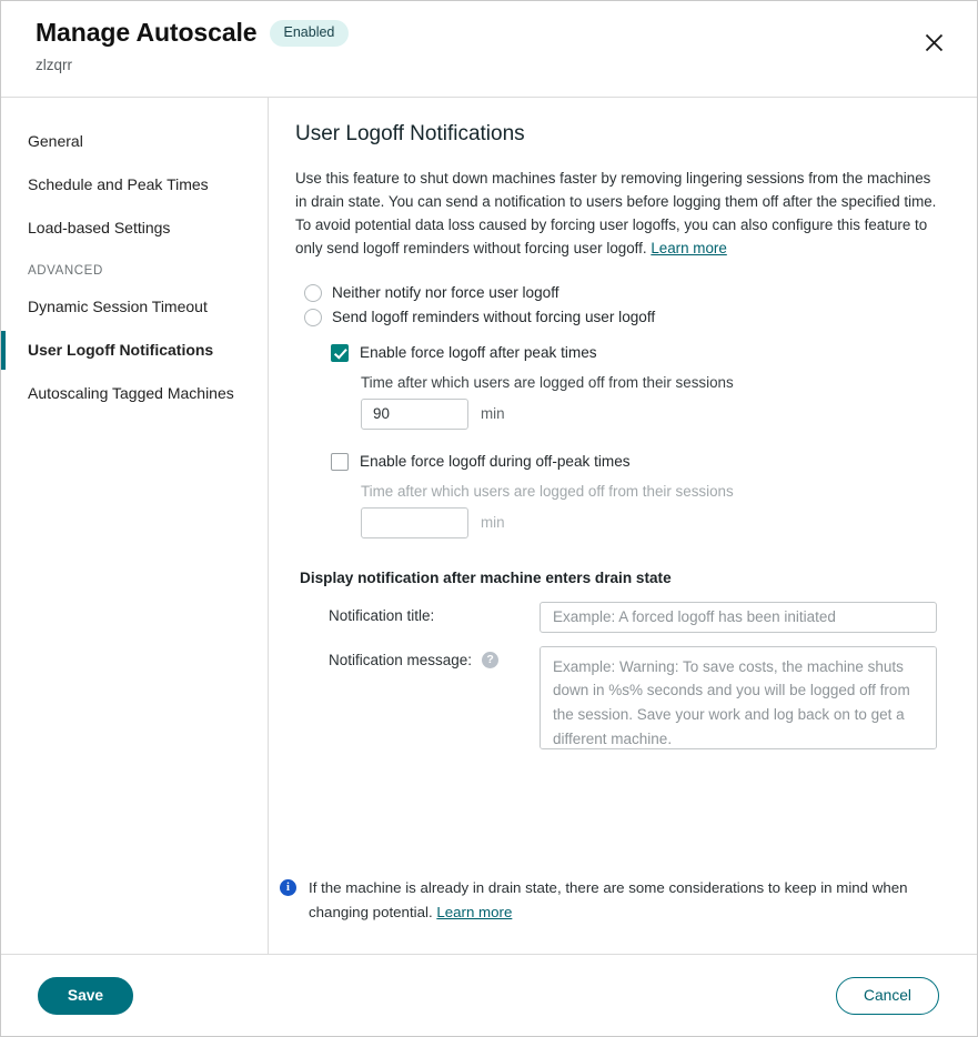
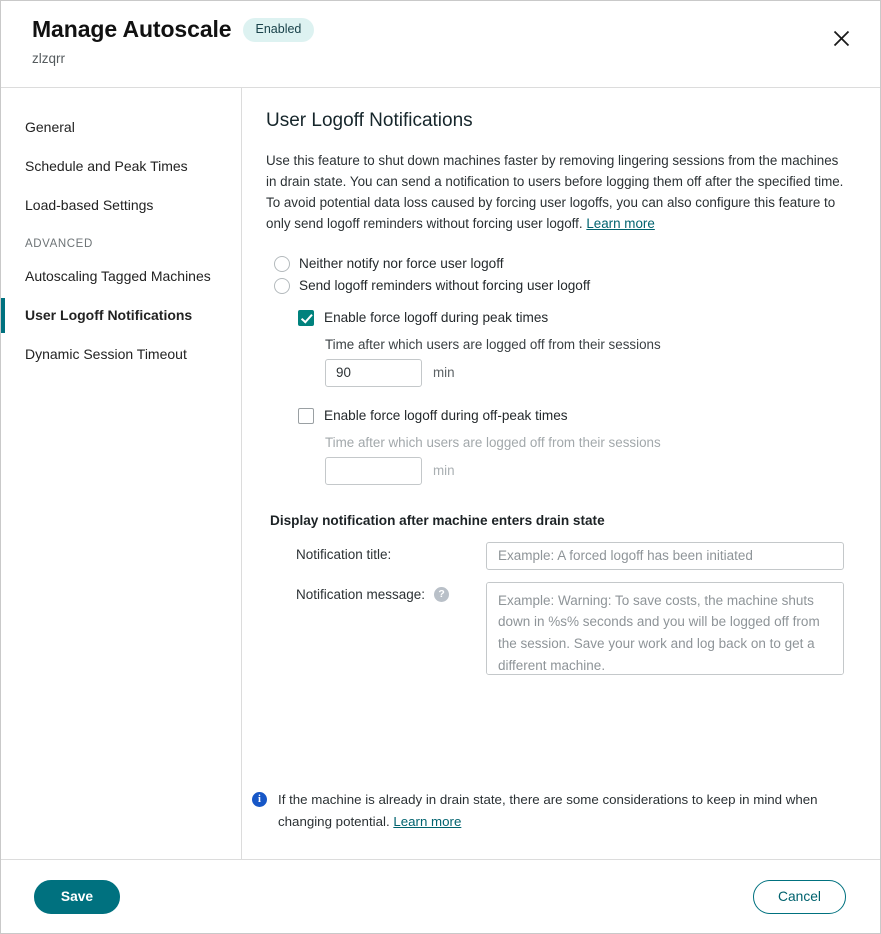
  Manage Autoscale
  Enabled
  zlzqrr
  General
  Schedule and Peak Times
  Load-based Settings
  ADVANCED
- Dynamic Session Timeout
+ Autoscaling Tagged Machines
  User Logoff Notifications
- Autoscaling Tagged Machines
+ Dynamic Session Timeout
  User Logoff Notifications
  Use this feature to shut down machines faster by removing lingering sessions from the machines in drain state. You can send a notification to users before logging them off after the specified time. To avoid potential data loss caused by forcing user logoffs, you can also configure this feature to only send logoff reminders without forcing user logoff. Learn more
  Neither notify nor force user logoff
  Send logoff reminders without forcing user logoff
- Enable force logoff after peak times
+ Enable force logoff during peak times
  Time after which users are logged off from their sessions
  90
  min
  Enable force logoff during off-peak times
  Time after which users are logged off from their sessions
  min
  Display notification after machine enters drain state
  Notification title:
  Example: A forced logoff has been initiated
  Notification message:
  ?
  i
  If the machine is already in drain state, there are some considerations to keep in mind when changing potential. Learn more
  Save
  Cancel
